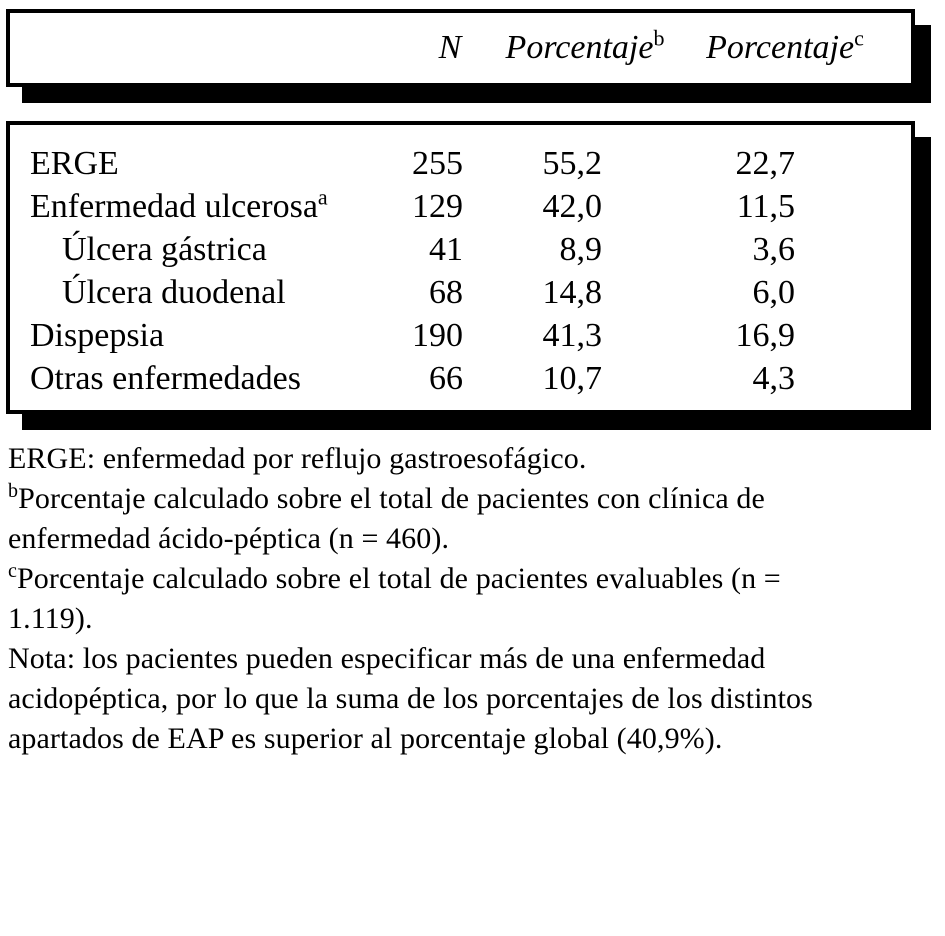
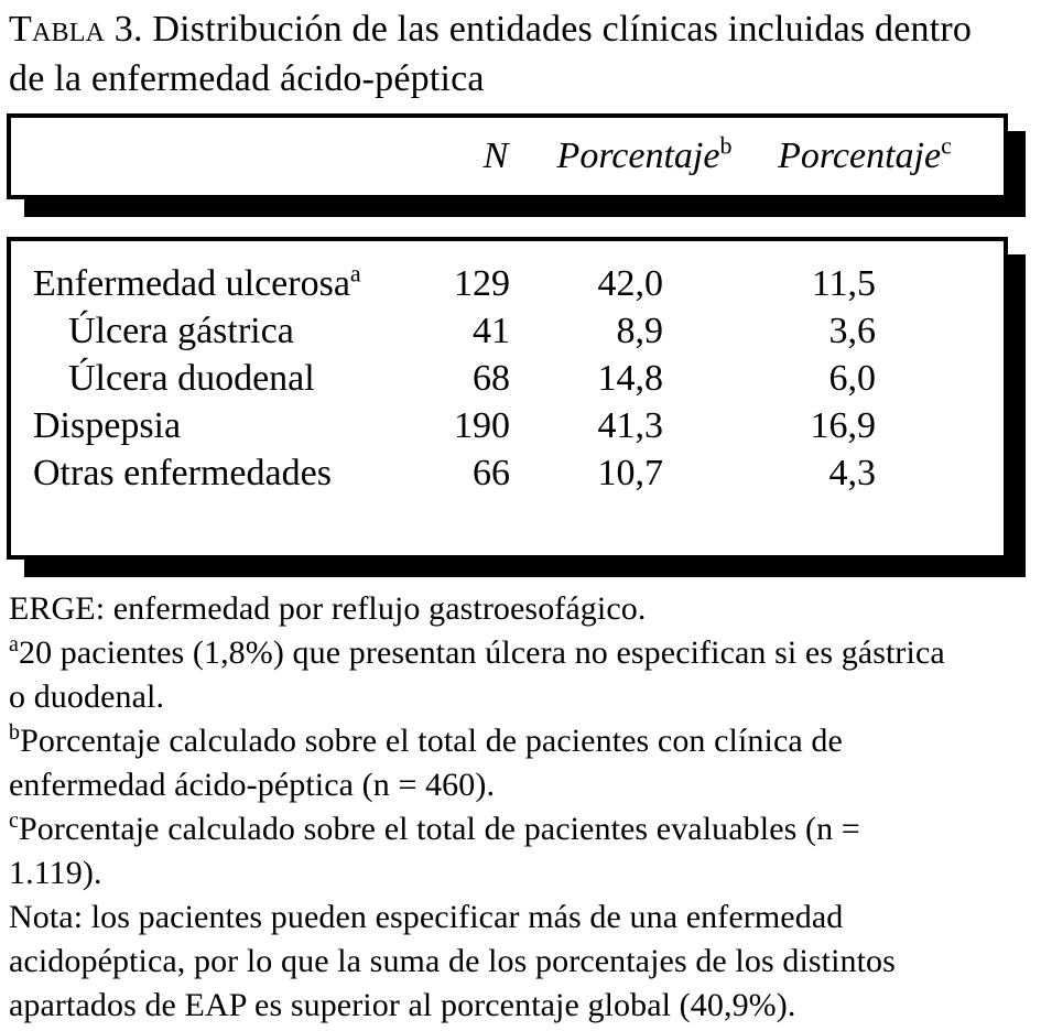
+ Tabla 3. Distribución de las entidades clínicas incluidas dentro de la enfermedad ácido-péptica
  N
  Porcentajeb
  Porcentajec
- ERGE	255	55,2	22,7
  Enfermedad ulcerosaa	129	42,0	11,5
  Úlcera gástrica	41	8,9	3,6
  Úlcera duodenal	68	14,8	6,0
  Dispepsia	190	41,3	16,9
  Otras enfermedades	66	10,7	4,3
  ERGE: enfermedad por reflujo gastroesofágico.
+ a20 pacientes (1,8%) que presentan úlcera no especifican si es gástrica
+ o duodenal.
  bPorcentaje calculado sobre el total de pacientes con clínica de
  enfermedad ácido-péptica (n = 460).
  cPorcentaje calculado sobre el total de pacientes evaluables (n =
  1.119).
  Nota: los pacientes pueden especificar más de una enfermedad
  acidopéptica, por lo que la suma de los porcentajes de los distintos
  apartados de EAP es superior al porcentaje global (40,9%).
